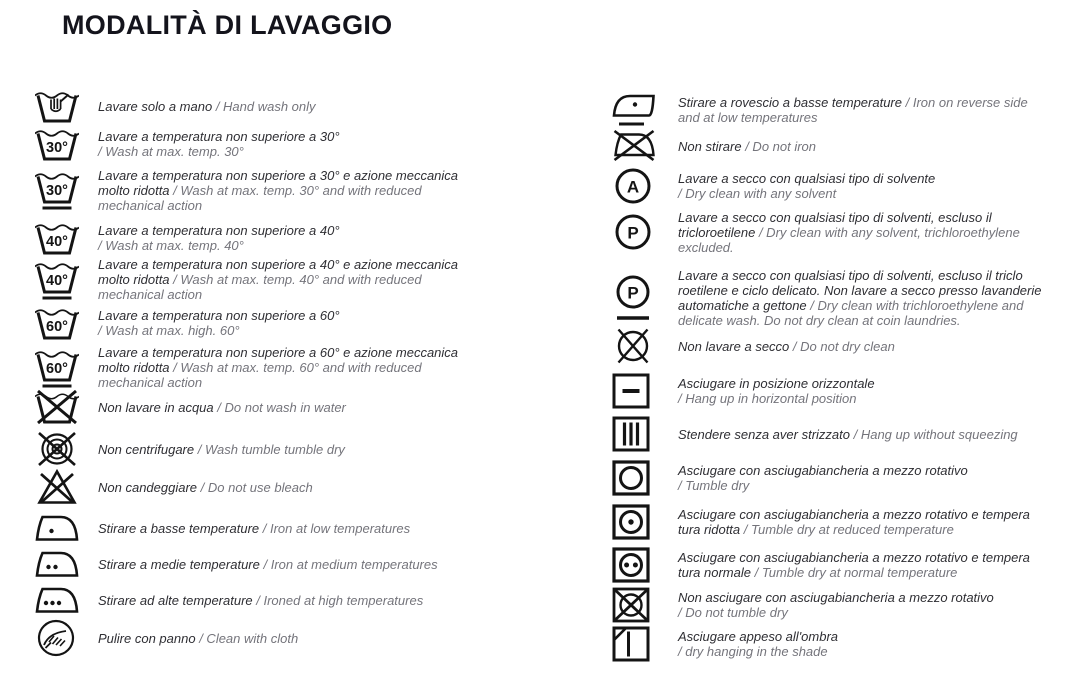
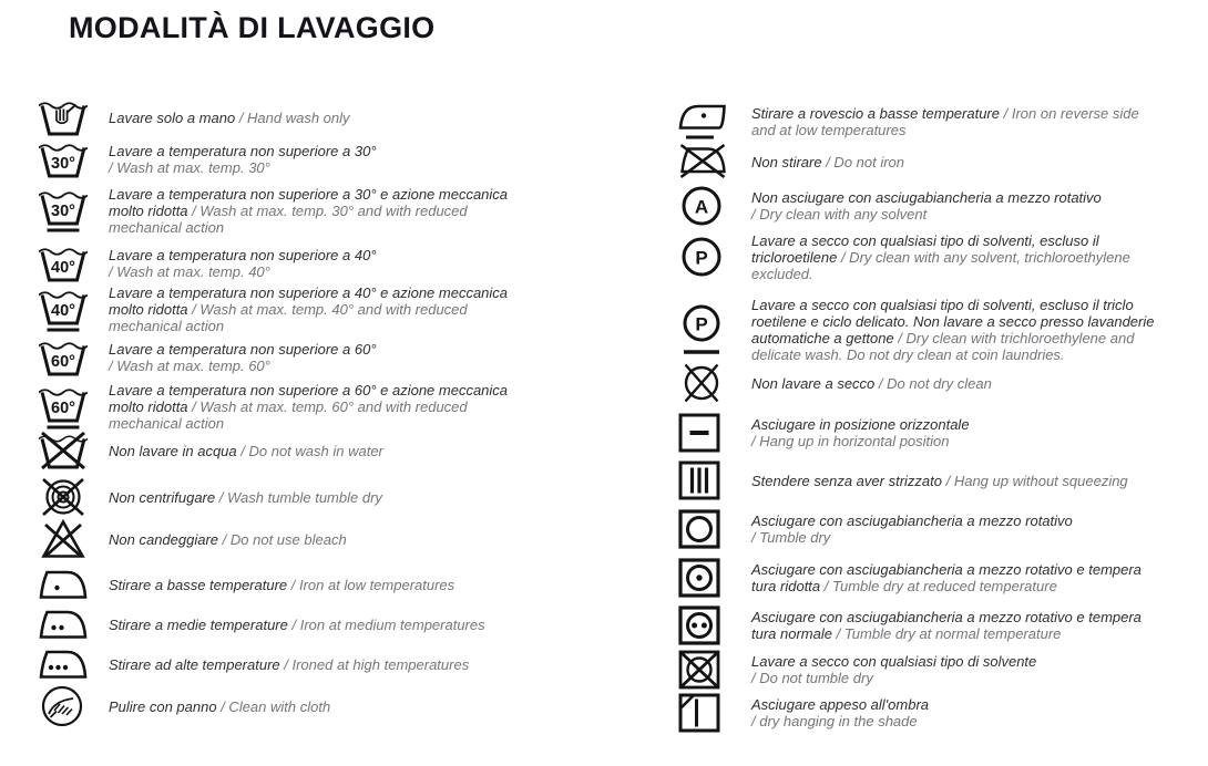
  MODALITÀ DI LAVAGGIO
  Lavare solo a mano / Hand wash only
  30°
  Lavare a temperatura non superiore a 30°
  / Wash at max. temp. 30°
  30°
  Lavare a temperatura non superiore a 30° e azione meccanica
  molto ridotta / Wash at max. temp. 30° and with reduced
  mechanical action
  40°
  Lavare a temperatura non superiore a 40°
  / Wash at max. temp. 40°
  40°
  Lavare a temperatura non superiore a 40° e azione meccanica
  molto ridotta / Wash at max. temp. 40° and with reduced
  mechanical action
  60°
  Lavare a temperatura non superiore a 60°
- / Wash at max. high. 60°
+ / Wash at max. temp. 60°
  60°
  Lavare a temperatura non superiore a 60° e azione meccanica
  molto ridotta / Wash at max. temp. 60° and with reduced
  mechanical action
  Non lavare in acqua / Do not wash in water
  Non centrifugare / Wash tumble tumble dry
  Non candeggiare / Do not use bleach
  Stirare a basse temperature / Iron at low temperatures
  Stirare a medie temperature / Iron at medium temperatures
  Stirare ad alte temperature / Ironed at high temperatures
  Pulire con panno / Clean with cloth
  Stirare a rovescio a basse temperature / Iron on reverse side
  and at low temperatures
  Non stirare / Do not iron
  A
- Lavare a secco con qualsiasi tipo di solvente
+ Non asciugare con asciugabiancheria a mezzo rotativo
  / Dry clean with any solvent
  P
  Lavare a secco con qualsiasi tipo di solventi, escluso il
  tricloroetilene / Dry clean with any solvent, trichloroethylene
  excluded.
  P
  Lavare a secco con qualsiasi tipo di solventi, escluso il triclo
  roetilene e ciclo delicato. Non lavare a secco presso lavanderie
  automatiche a gettone / Dry clean with trichloroethylene and
  delicate wash. Do not dry clean at coin laundries.
  Non lavare a secco / Do not dry clean
  Asciugare in posizione orizzontale
  / Hang up in horizontal position
  Stendere senza aver strizzato / Hang up without squeezing
  Asciugare con asciugabiancheria a mezzo rotativo
  / Tumble dry
  Asciugare con asciugabiancheria a mezzo rotativo e tempera
  tura ridotta / Tumble dry at reduced temperature
  Asciugare con asciugabiancheria a mezzo rotativo e tempera
  tura normale / Tumble dry at normal temperature
- Non asciugare con asciugabiancheria a mezzo rotativo
+ Lavare a secco con qualsiasi tipo di solvente
  / Do not tumble dry
  Asciugare appeso all'ombra
  / dry hanging in the shade
